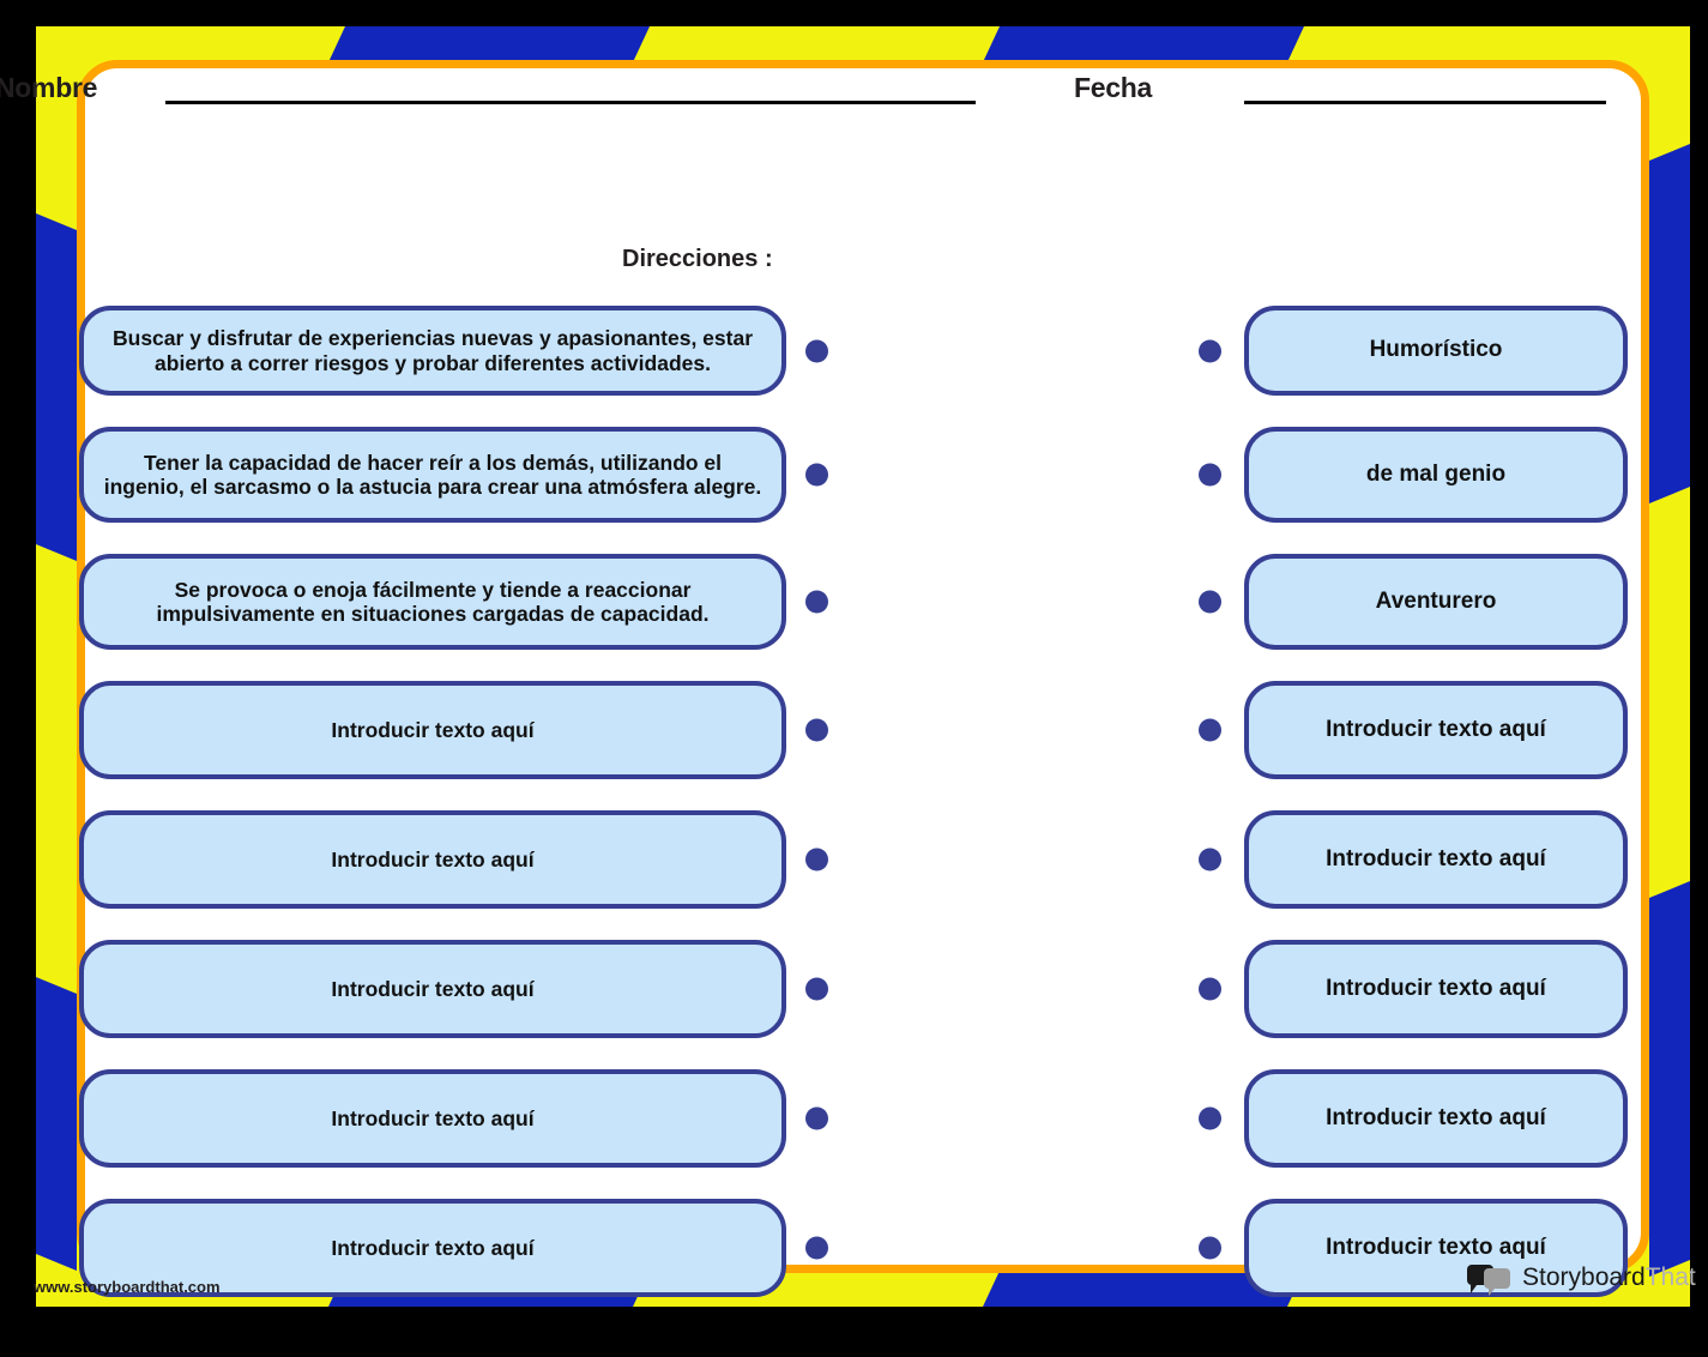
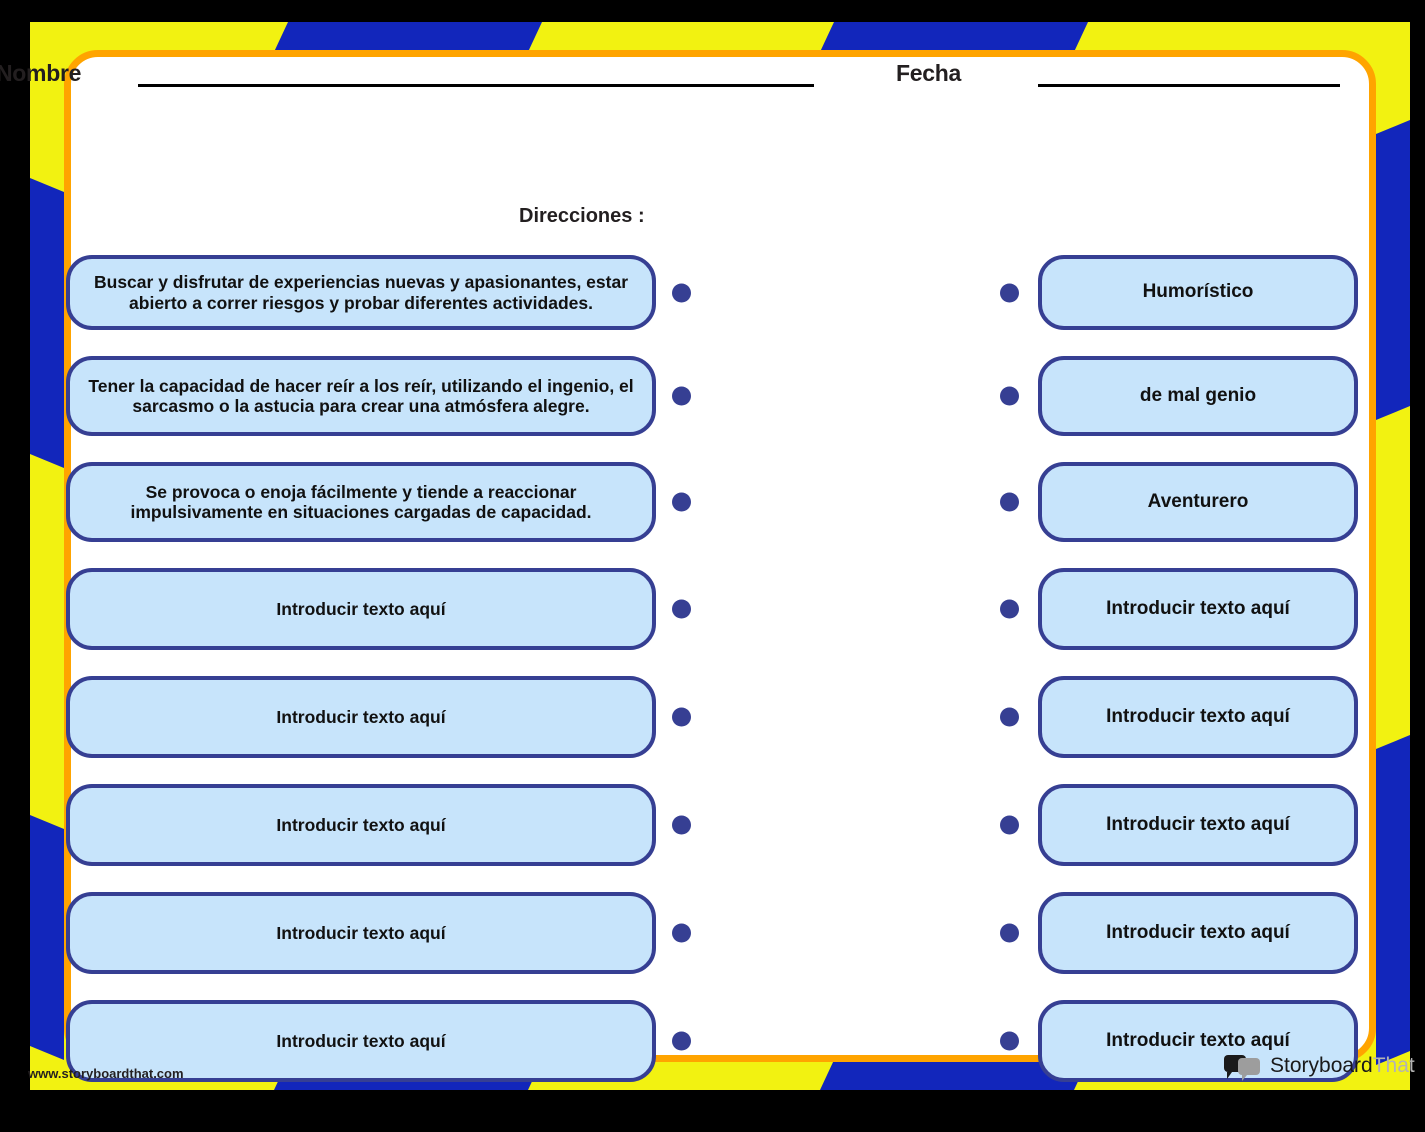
  Nombre
  Fecha
  Direcciones :
  Buscar y disfrutar de experiencias nuevas y apasionantes, estar abierto a correr riesgos y probar diferentes actividades.
- Tener la capacidad de hacer reír a los demás, utilizando el ingenio, el sarcasmo o la astucia para crear una atmósfera alegre.
+ Tener la capacidad de hacer reír a los reír, utilizando el ingenio, el sarcasmo o la astucia para crear una atmósfera alegre.
  Se provoca o enoja fácilmente y tiende a reaccionar impulsivamente en situaciones cargadas de capacidad.
  Introducir texto aquí
  Introducir texto aquí
  Introducir texto aquí
  Introducir texto aquí
  Introducir texto aquí
  Humorístico
  de mal genio
  Aventurero
  Introducir texto aquí
  Introducir texto aquí
  Introducir texto aquí
  Introducir texto aquí
  Introducir texto aquí
  www.storyboardthat.com
  StoryboardThat
